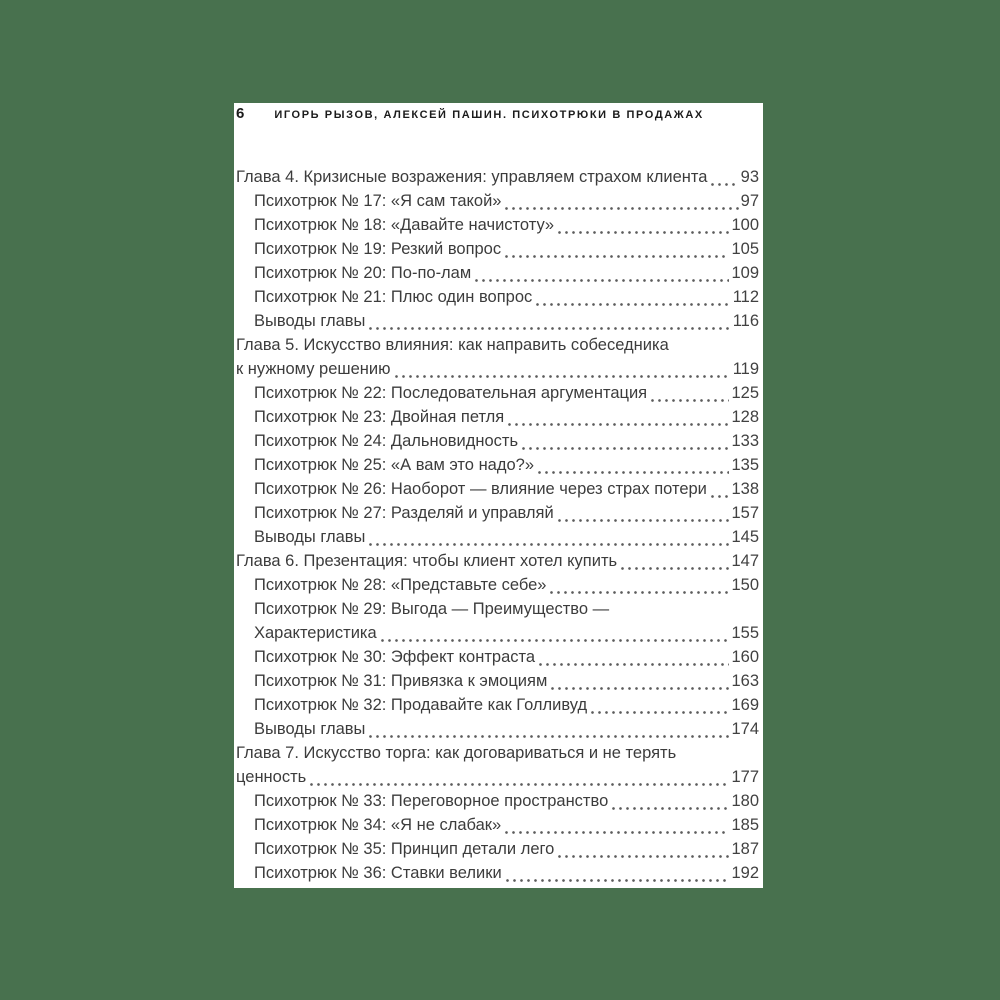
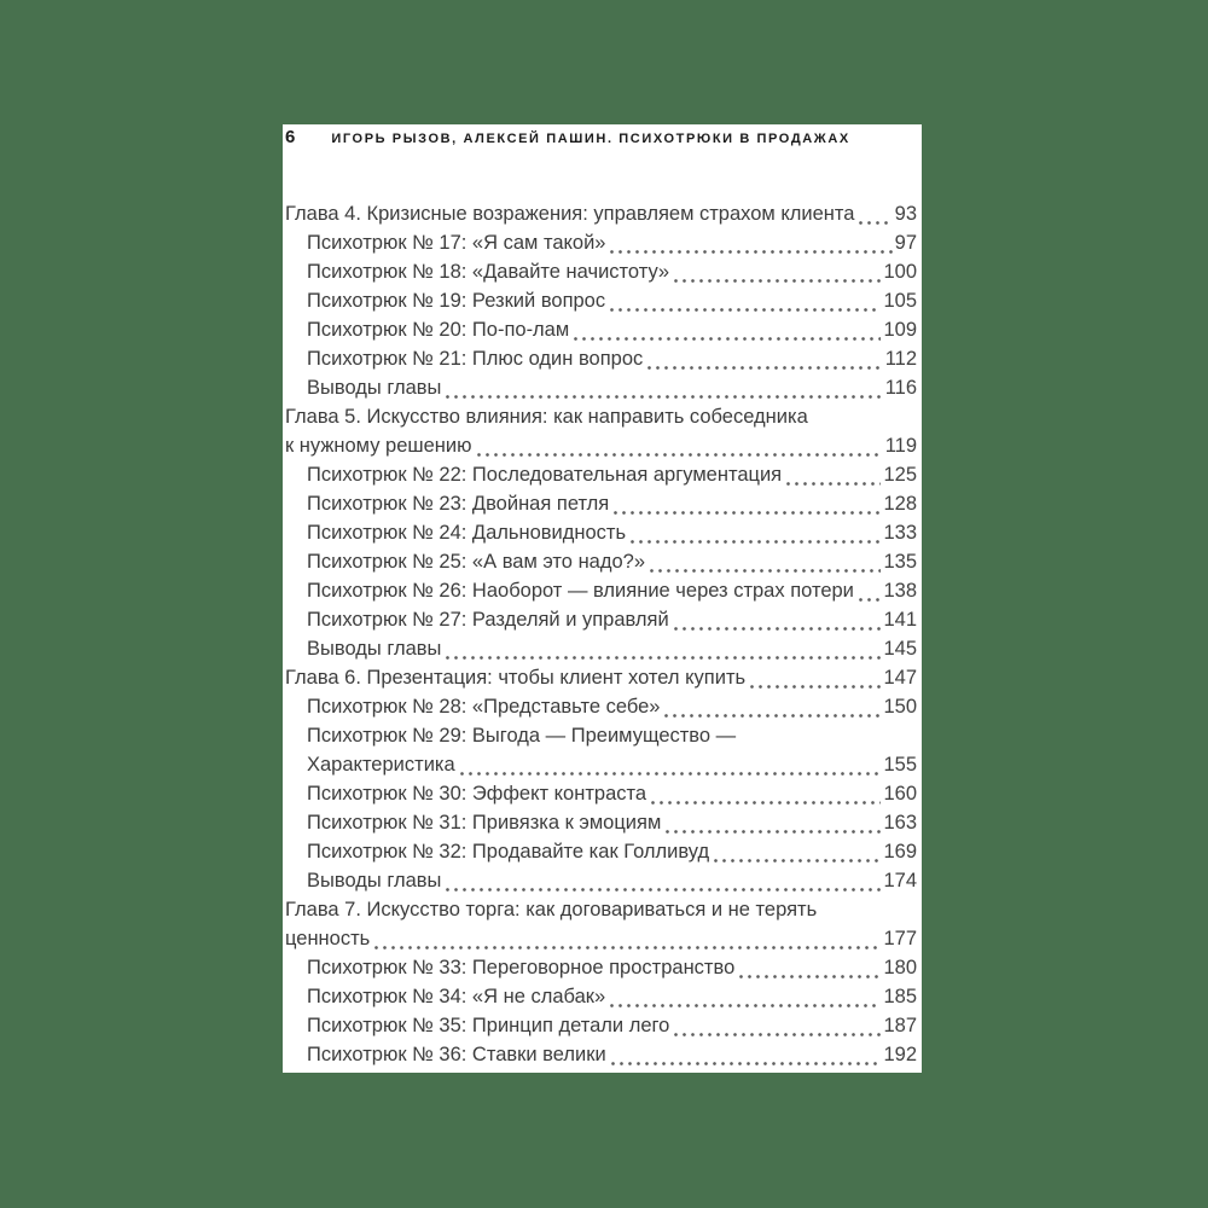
  6
  ИГОРЬ РЫЗОВ, АЛЕКСЕЙ ПАШИН. ПСИХОТРЮКИ В ПРОДАЖАХ
  Глава 4. Кризисные возражения: управляем страхом клиента
  93
  Психотрюк № 17: «Я сам такой»
  97
  Психотрюк № 18: «Давайте начистоту»
  100
  Психотрюк № 19: Резкий вопрос
  105
  Психотрюк № 20: По-по-лам
  109
  Психотрюк № 21: Плюс один вопрос
  112
  Выводы главы
  116
  Глава 5. Искусство влияния: как направить собеседника
  к нужному решению
  119
  Психотрюк № 22: Последовательная аргументация
  125
  Психотрюк № 23: Двойная петля
  128
  Психотрюк № 24: Дальновидность
  133
  Психотрюк № 25: «А вам это надо?»
  135
  Психотрюк № 26: Наоборот — влияние через страх потери
  138
  Психотрюк № 27: Разделяй и управляй
- 157
+ 141
  Выводы главы
  145
  Глава 6. Презентация: чтобы клиент хотел купить
  147
  Психотрюк № 28: «Представьте себе»
  150
  Психотрюк № 29: Выгода — Преимущество —
  Характеристика
  155
  Психотрюк № 30: Эффект контраста
  160
  Психотрюк № 31: Привязка к эмоциям
  163
  Психотрюк № 32: Продавайте как Голливуд
  169
  Выводы главы
  174
  Глава 7. Искусство торга: как договариваться и не терять
  ценность
  177
  Психотрюк № 33: Переговорное пространство
  180
  Психотрюк № 34: «Я не слабак»
  185
  Психотрюк № 35: Принцип детали лего
  187
  Психотрюк № 36: Ставки велики
  192
